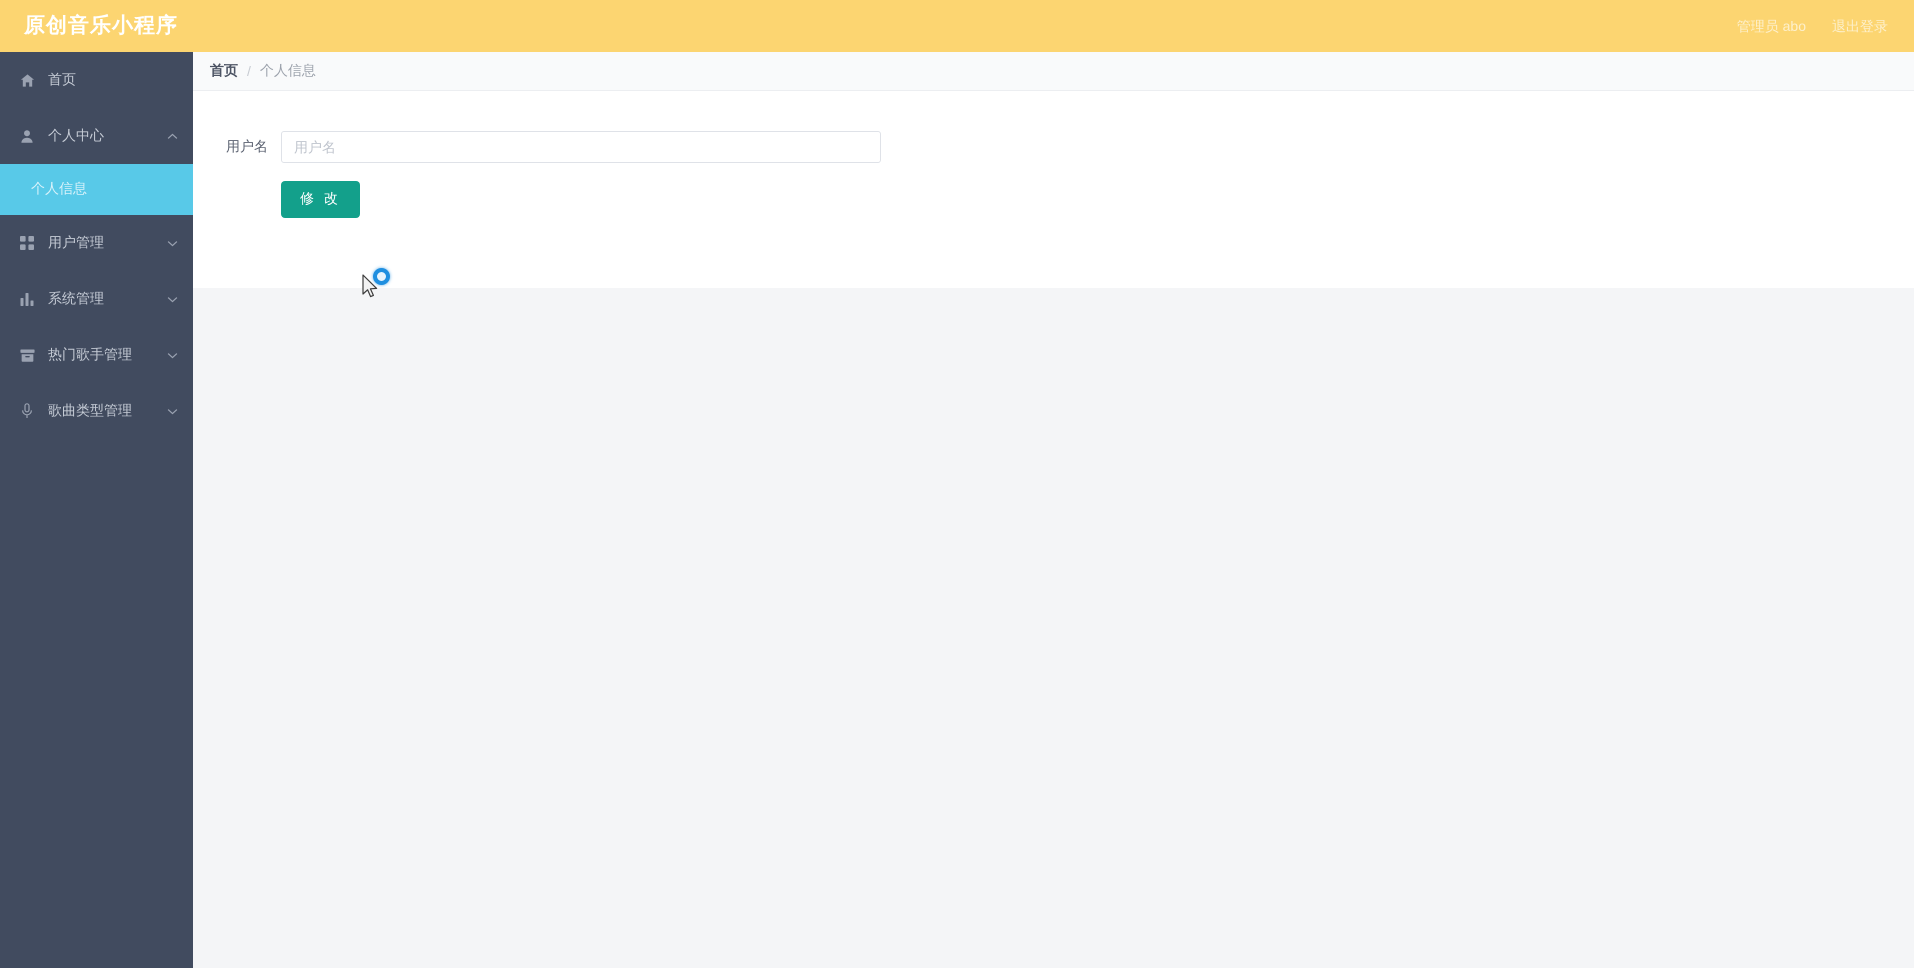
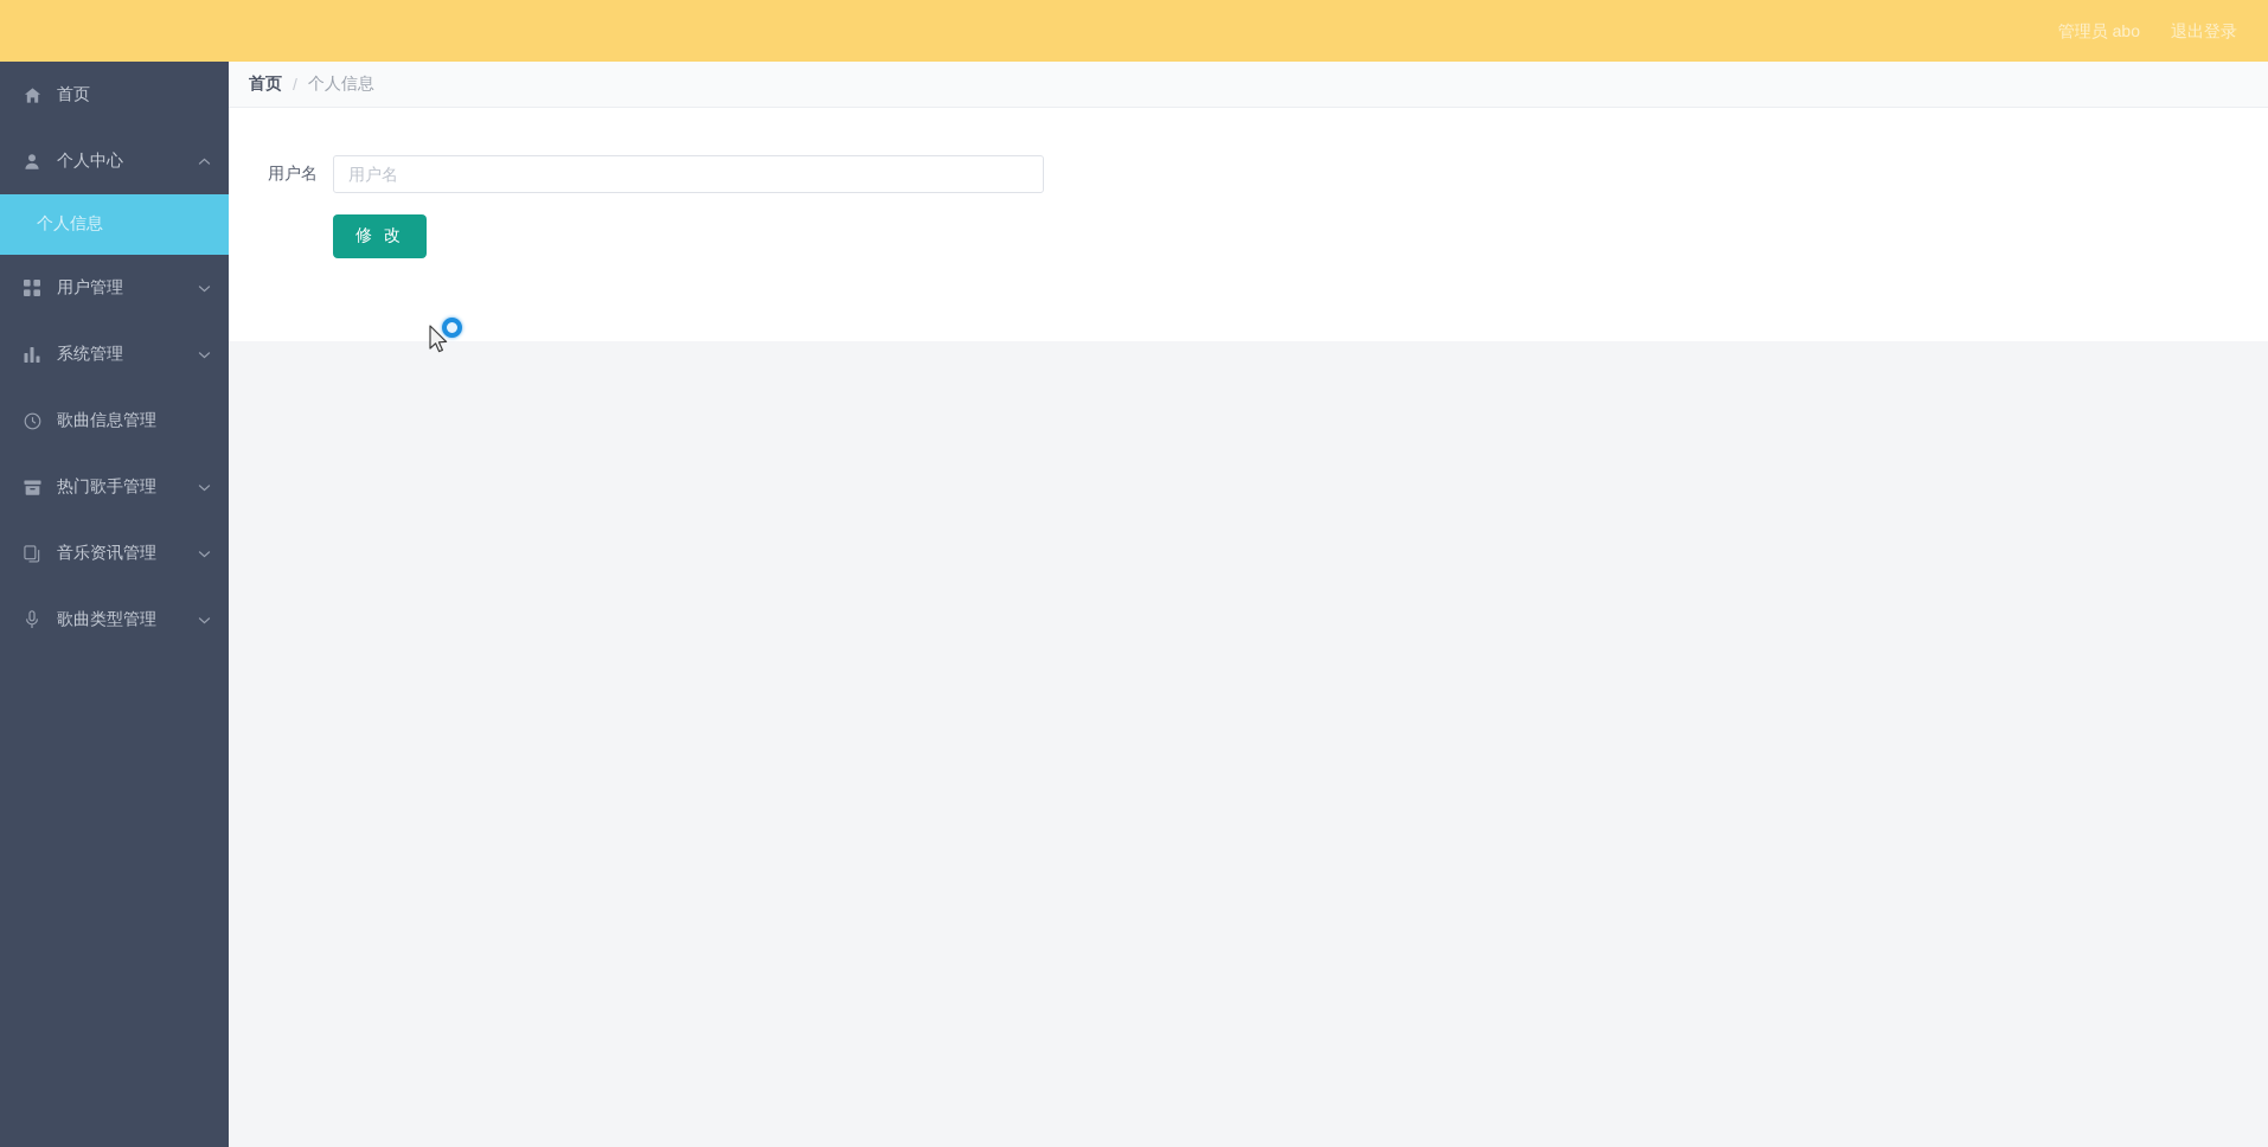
  首页
  /
  个人信息
  用户名
  用户名
  修 改
  首页
  个人中心
  个人信息
  用户管理
  系统管理
+ 歌曲信息管理
  热门歌手管理
+ 音乐资讯管理
  歌曲类型管理
- 原创音乐小程序
  管理员 abo
  退出登录
